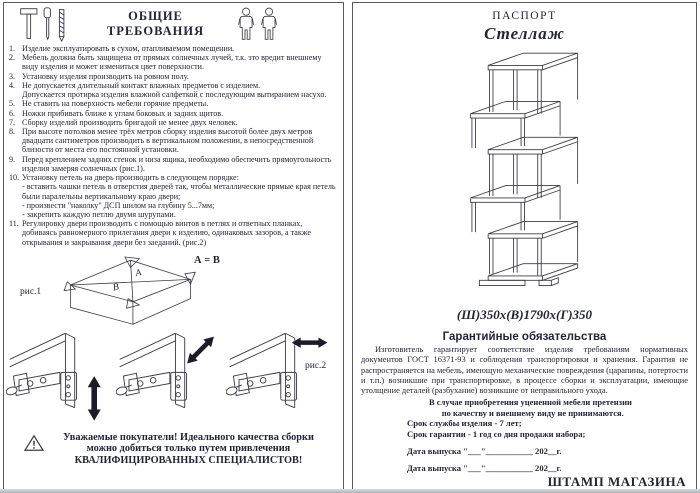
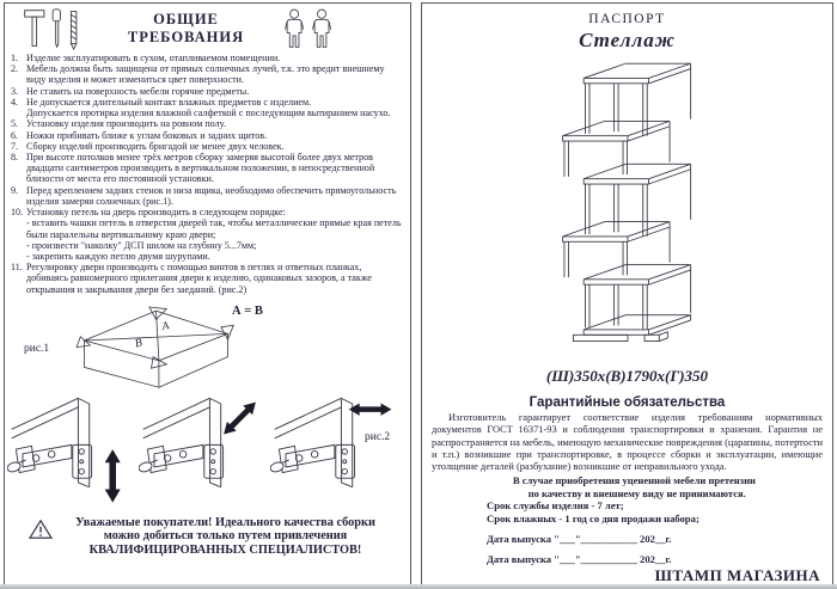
  ОБЩИЕ ТРЕБОВАНИЯ
  1.
  Изделие эксплуатировать в сухом, отапливаемом помещении.
  2.
  Мебель должна быть защищена от прямых солнечных лучей, т.к. это вредит внешнему виду изделия и может измениться цвет поверхности.
  3.
- Установку изделия производить на ровном полу.
+ Не ставить на поверхность мебели горячие предметы.
  4.
  Не допускается длительный контакт влажных предметов с изделием.
  Допускается протирка изделия влажной салфеткой с последующим вытиранием насухо.
  5.
- Не ставить на поверхность мебели горячие предметы.
+ Установку изделия производить на ровном полу.
  6.
  Ножки прибивать ближе к углам боковых и задних щитов.
  7.
  Сборку изделий производить бригадой не менее двух человек.
  8.
- При высоте потолков менее трёх метров сборку изделия высотой более двух метров двадцати сантиметров производить в вертикальном положении, в непосредственной близости от места его постоянной установки.
+ При высоте потолков менее трёх метров сборку замеряя высотой более двух метров двадцати сантиметров производить в вертикальном положении, в непосредственной близости от места его постоянной установки.
  9.
  Перед креплением задних стенок и низа ящика, необходимо обеспечить прямоугольность изделия замеряя солнечных (рис.1).
  10.
  Установку петель на дверь производить в следующем порядке:
  - вставить чашки петель в отверстия дверей так, чтобы металлические прямые края петель были паралельны вертикальному краю двери;
  - произвести "наколку" ДСП шилом на глубину 5...7мм;
  - закрепить каждую петлю двумя шурупами.
  11.
  Регулировку двери производить с помощью винтов в петлях и ответных планках, добиваясь равномерного прилегания двери к изделию, одинаковых зазоров, а также открывания и закрывания двери без заеданий. (рис.2)
  А = В
  рис.1
  рис.2
  Уважаемые покупатели! Идеального качества сборки
  можно добиться только путем привлечения
  КВАЛИФИЦИРОВАННЫХ СПЕЦИАЛИСТОВ!
  ПАСПОРТ
  Стеллаж
  (Ш)350х(В)1790х(Г)350
  Гарантийные обязательства
  Изготовитель гарантирует соответствие изделия требованиям нормативных документов ГОСТ 16371-93 и соблюдения транспортировки и хранения. Гарантия не распространяется на мебель, имеющую механические повреждения (царапины, потертости и т.п.) возникшие при транспортировке, в процессе сборки и эксплуатации, имеющие утолщение деталей (разбухание) возникшие от неправильного ухода.
  В случае приобретения уцененной мебели претензии
  по качеству и внешнему виду не принимаются.
  Срок службы изделия - 7 лет;
- Срок гарантии - 1 год со дня продажи набора;
+ Срок влажных - 1 год со дня продажи набора;
  Дата выпуска "___"___________ 202__г.
  Дата выпуска "___"___________ 202__г.
  ШТАМП МАГАЗИНА
